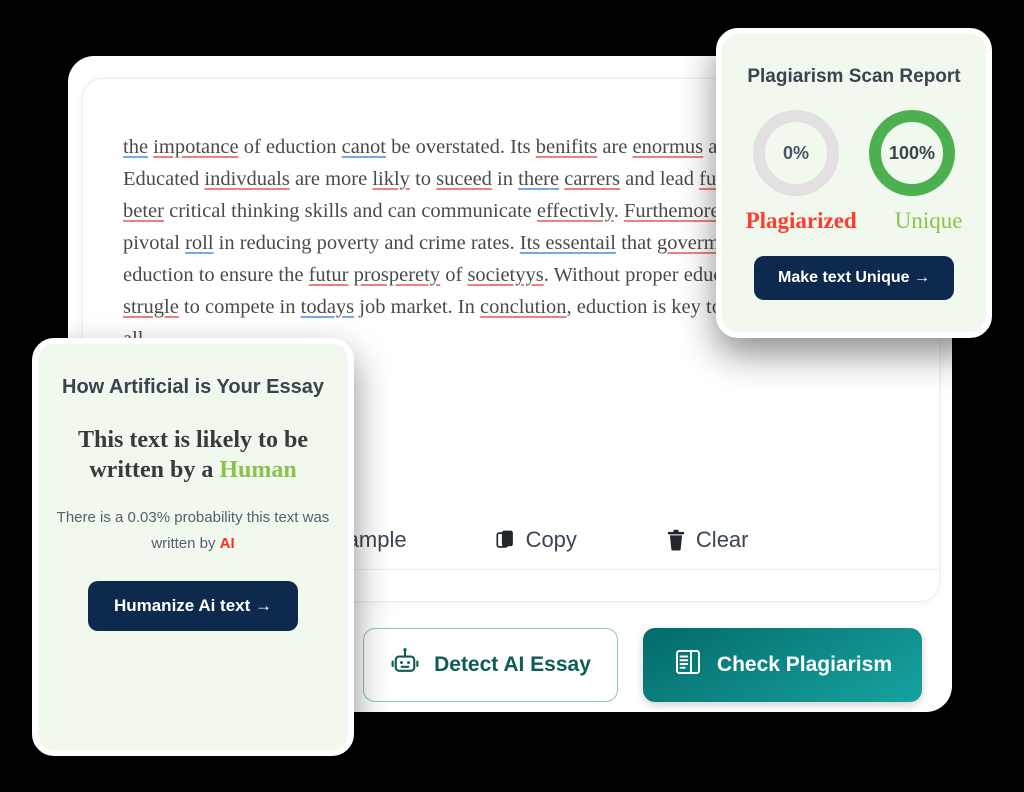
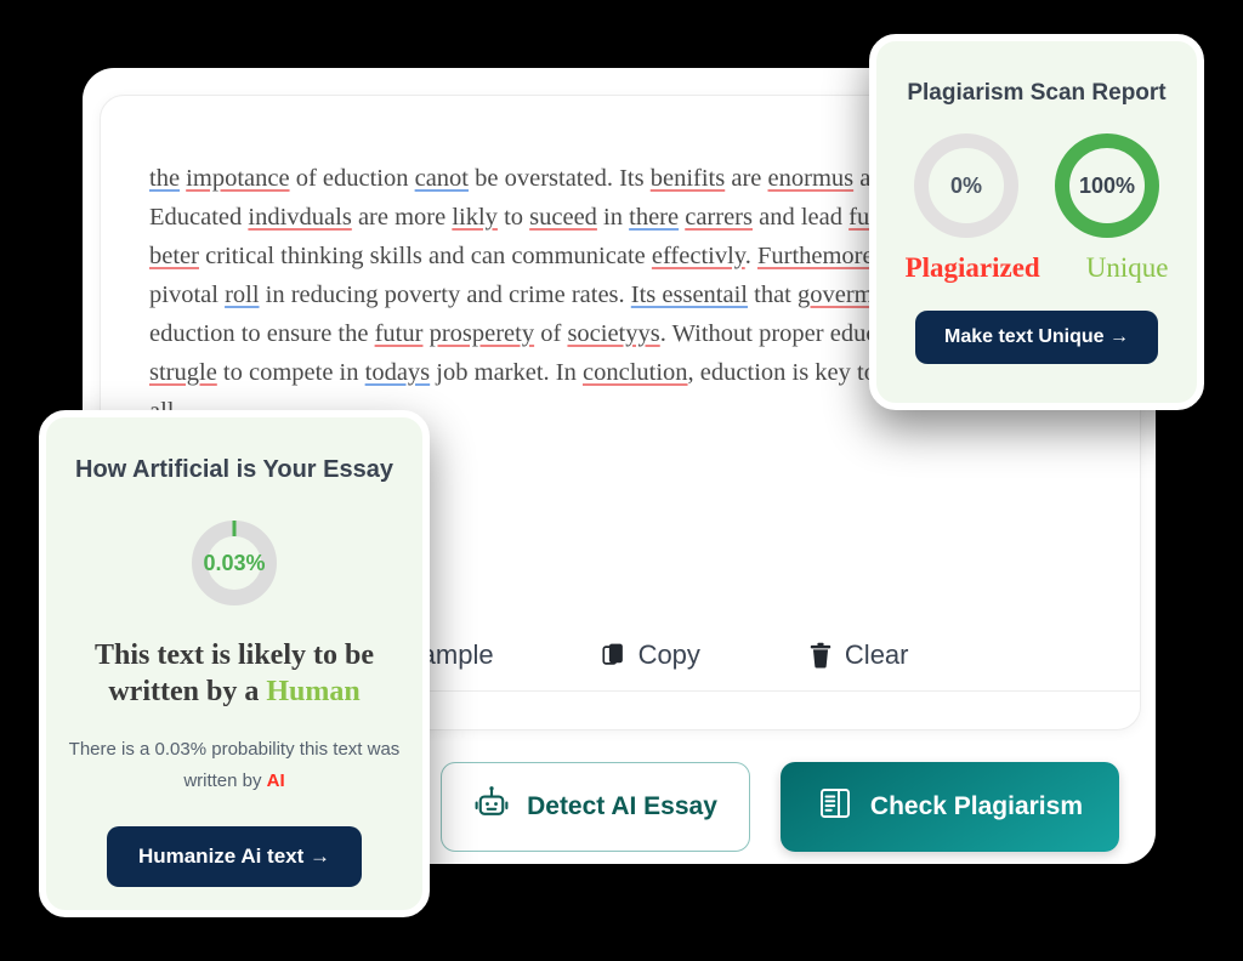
  the impotance of eduction canot be overstated. Its benifits are enormus a
  Educated indivduals are more likly to suceed in there carrers and lead fu
  beter critical thinking skills and can communicate effectivly. Furthemor
  pivotal roll in reducing poverty and crime rates. Its essentail that goverm
  eduction to ensure the futur prosperety of societyys. Without proper edu
  strugle to compete in todays job market. In conclution, eduction is key t
  Copy
  Clear
  Detect AI Essay
  Check Plagiarism
  Plagiarism Scan Report
  0%
  100%
  Plagiarized
  Unique
  Make text Unique →
  How Artificial is Your Essay
+ 0.03%
  This text is likely to be written by a Human
  There is a 0.03% probability this text was written by AI
  Humanize Ai text →
